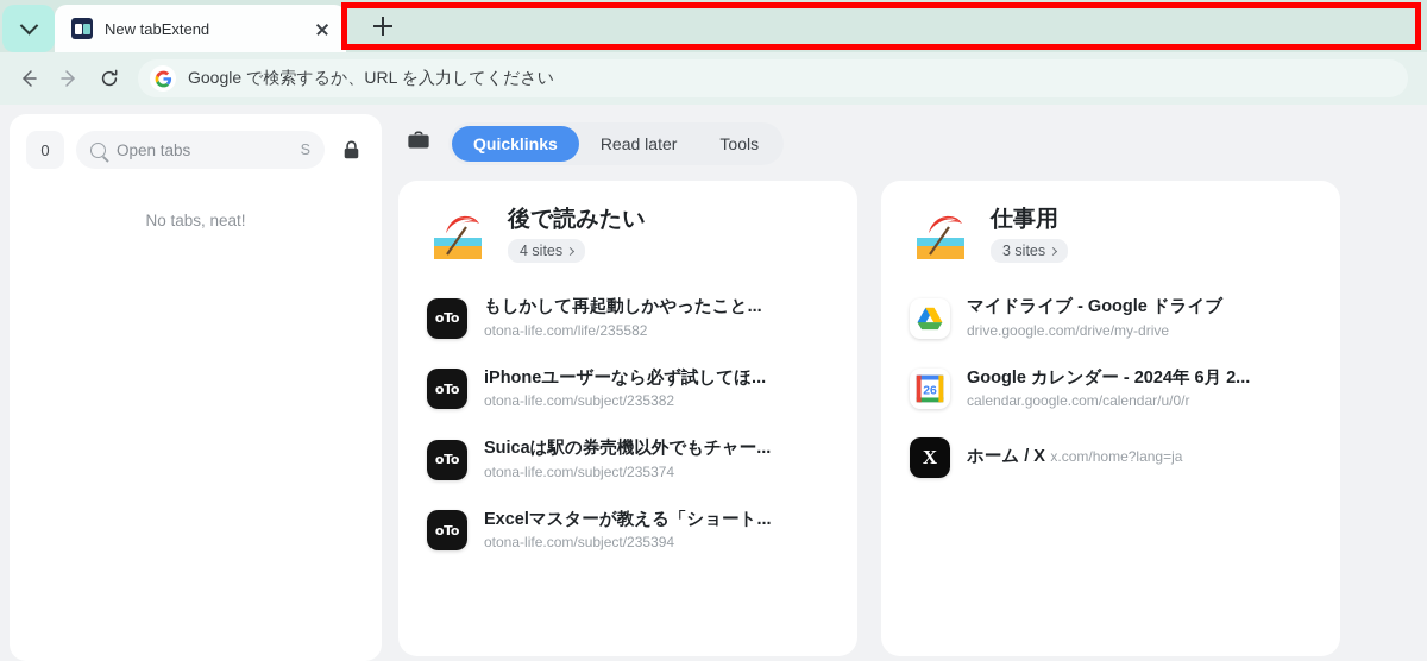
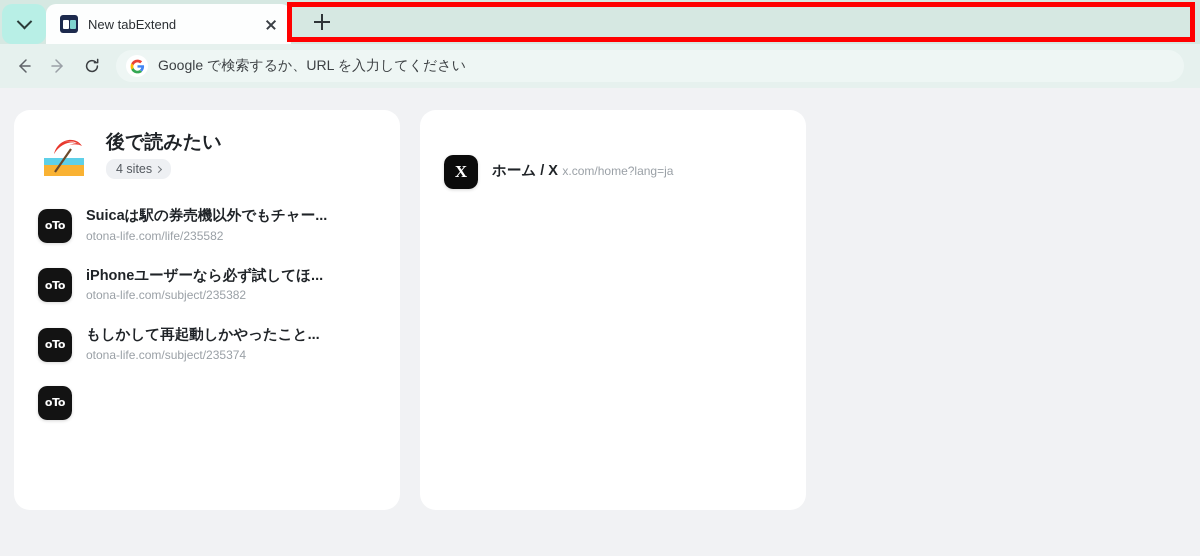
  New tabExtend
  Google で検索するか、URL を入力してください
- 0
- Open tabs
- S
- No tabs, neat!
- Quicklinks
- Read later
- Tools
  後で読みたい
  4 sites
  oTo
- もしかして再起動しかやったこと... otona-life.com/life/235582
+ Suicaは駅の券売機以外でもチャー... otona-life.com/life/235582
  oTo
  iPhoneユーザーなら必ず試してほ... otona-life.com/subject/235382
  oTo
- Suicaは駅の券売機以外でもチャー... otona-life.com/subject/235374
+ もしかして再起動しかやったこと... otona-life.com/subject/235374
  oTo
- Excelマスターが教える「ショート... otona-life.com/subject/235394
- 仕事用
- 3 sites
- マイドライブ - Google ドライブ drive.google.com/drive/my-drive
- 26
- Google カレンダー - 2024年 6月 2... calendar.google.com/calendar/u/0/r
  X
  ホーム / X x.com/home?lang=ja
